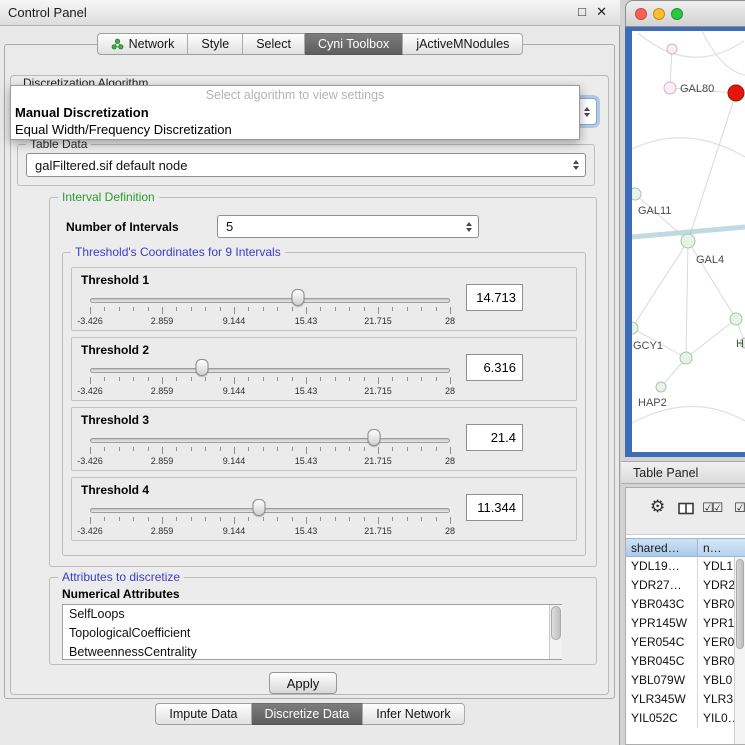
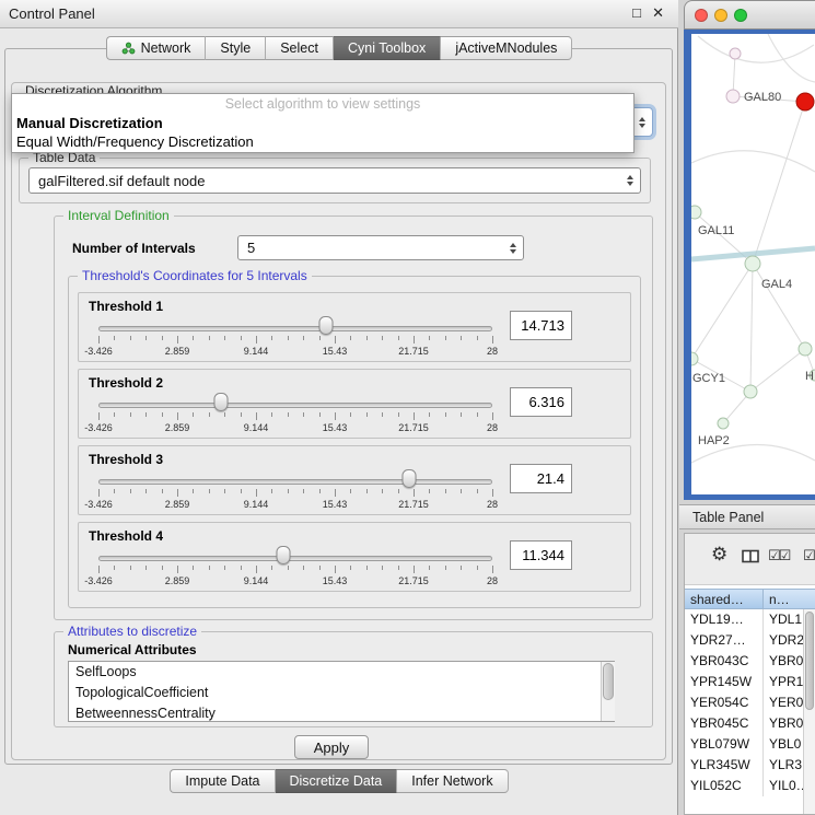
  Control Panel
  □
  ✕
  Network
  Style
  Select
  Cyni Toolbox
  jActiveMNodules
  Discretization Algorithm
  Select algorithm to view settings
  Manual Discretization
  Equal Width/Frequency Discretization
  Table Data
  galFiltered.sif default node
  Interval Definition
  Number of Intervals
  5
- Threshold's Coordinates for 9 Intervals
+ Threshold's Coordinates for 5 Intervals
  Threshold 1
  -3.426
  2.859
  9.144
  15.43
  21.715
  28
  14.713
  Threshold 2
  -3.426
  2.859
  9.144
  15.43
  21.715
  28
  6.316
  Threshold 3
  -3.426
  2.859
  9.144
  15.43
  21.715
  28
  21.4
  Threshold 4
  -3.426
  2.859
  9.144
  15.43
  21.715
  28
  11.344
  Attributes to discretize
  Numerical Attributes
  SelfLoops
  TopologicalCoefficient
  BetweennessCentrality
  Apply
  Impute Data
  Discretize Data
  Infer Network
  GAL80
  GAL11
  GAL4
  GCY1
  HAP2
  H
  Table Panel
  ⚙
  ☑☑
  shared…
  n…
  YDL19…
  YDL1
  YDR27…
  YDR2
  YBR043C
  YBR0
  YPR145W
  YPR1
  YER054C
  YER0
  YBR045C
  YBR0
  YBL079W
  YBL0
  YLR345W
  YLR3
  YIL052C
  YIL0
